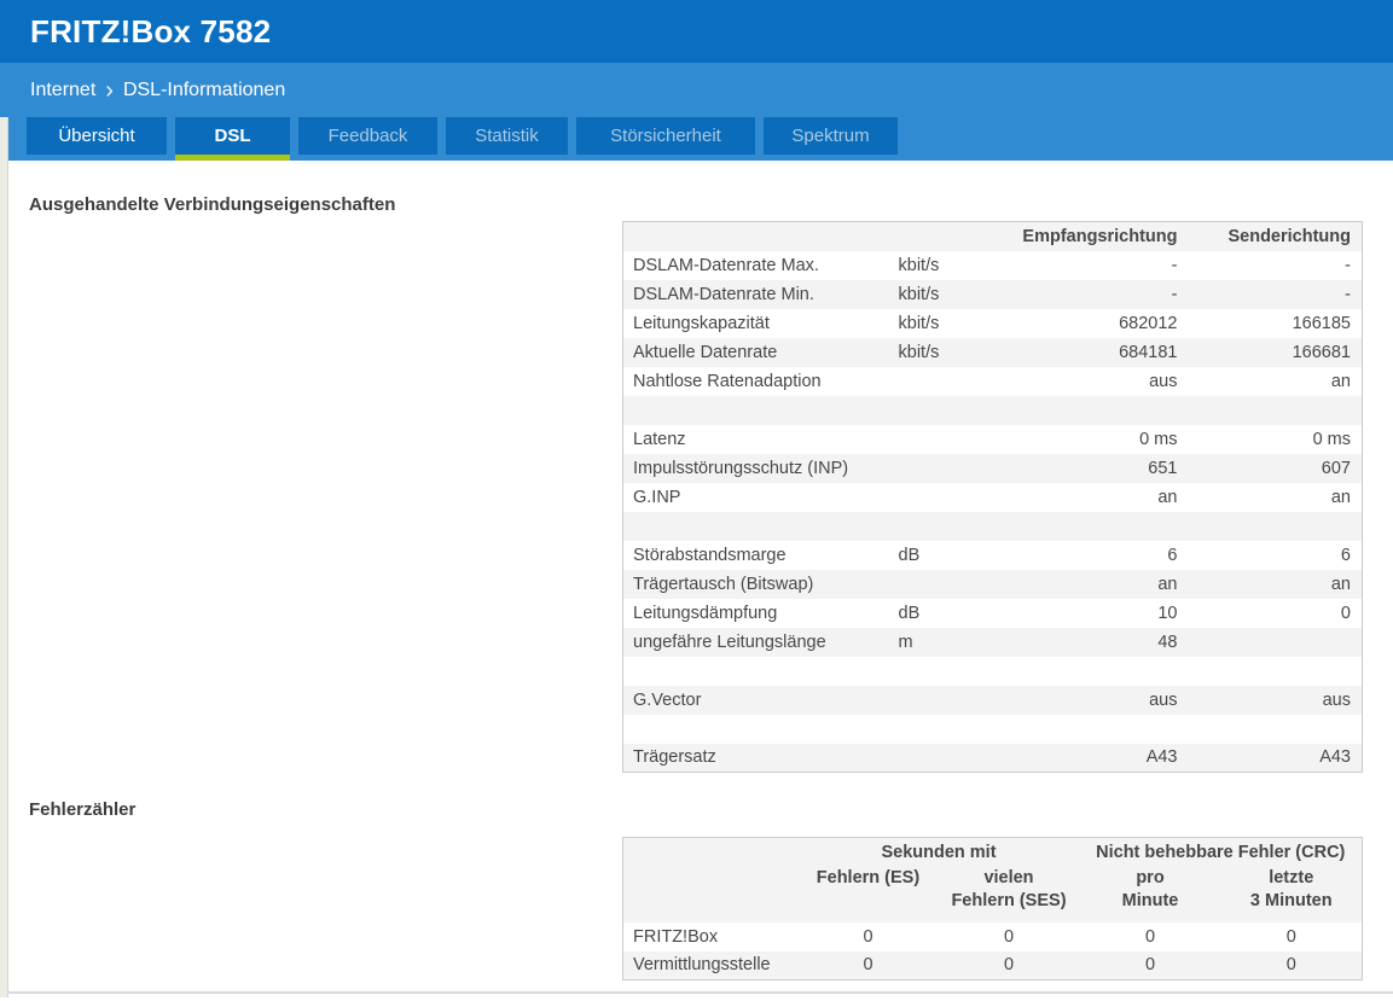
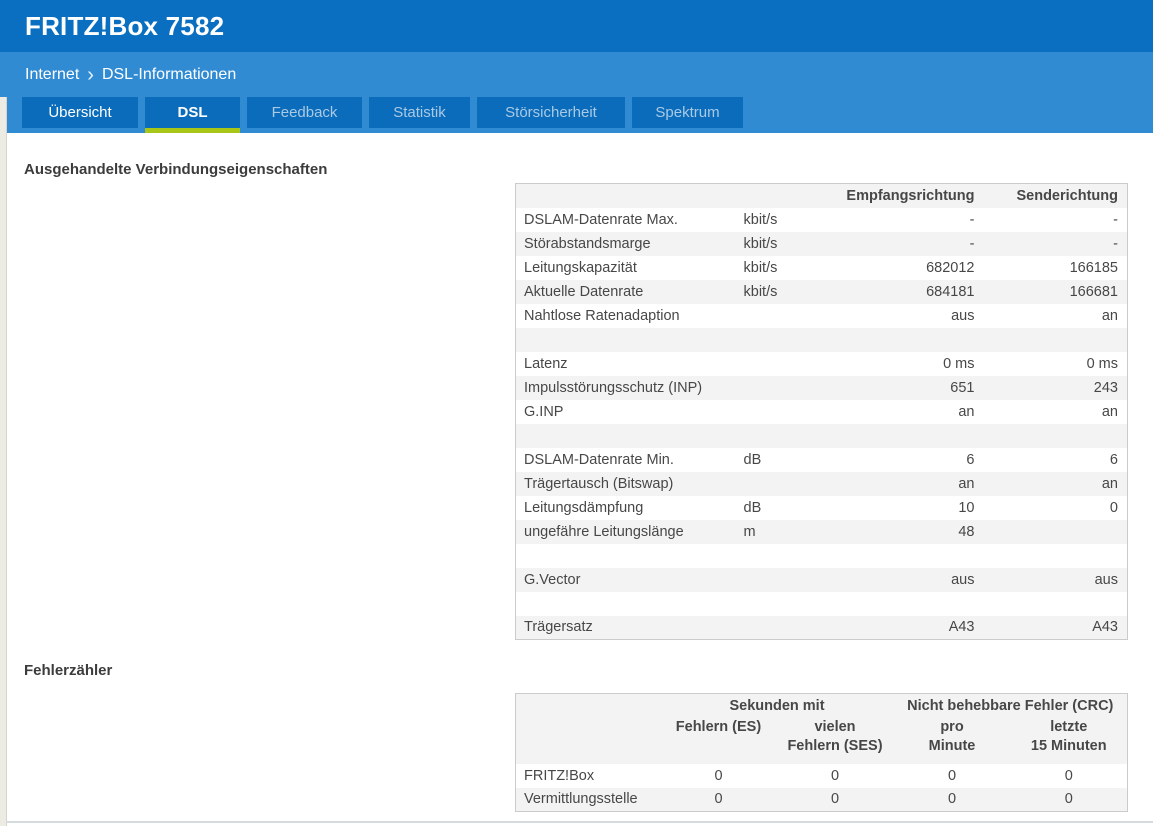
  FRITZ!Box 7582
  Internet
  ›
  DSL-Informationen
  Übersicht
  DSL
  Feedback
  Statistik
  Störsicherheit
  Spektrum
  Ausgehandelte Verbindungseigenschaften
  		Empfangsrichtung	Senderichtung
  DSLAM-Datenrate Max.	kbit/s	-	-
- DSLAM-Datenrate Min.	kbit/s	-	-
+ Störabstandsmarge	kbit/s	-	-
  Leitungskapazität	kbit/s	682012	166185
  Aktuelle Datenrate	kbit/s	684181	166681
  Nahtlose Ratenadaption		aus	an
  Latenz		0 ms	0 ms
- Impulsstörungsschutz (INP)		651	607
+ Impulsstörungsschutz (INP)		651	243
  G.INP		an	an
- Störabstandsmarge	dB	6	6
+ DSLAM-Datenrate Min.	dB	6	6
  Trägertausch (Bitswap)		an	an
  Leitungsdämpfung	dB	10	0
  ungefähre Leitungslänge	m	48
  G.Vector		aus	aus
  Trägersatz		A43	A43
  Fehlerzähler
  	Sekunden mit	Nicht behebbare Fehler (CRC)
- 	Fehlern (ES)	vielen Fehlern (SES)	pro Minute	letzte 3 Minuten
+ 	Fehlern (ES)	vielen Fehlern (SES)	pro Minute	letzte 15 Minuten
  FRITZ!Box	0	0	0	0
  Vermittlungsstelle	0	0	0	0
